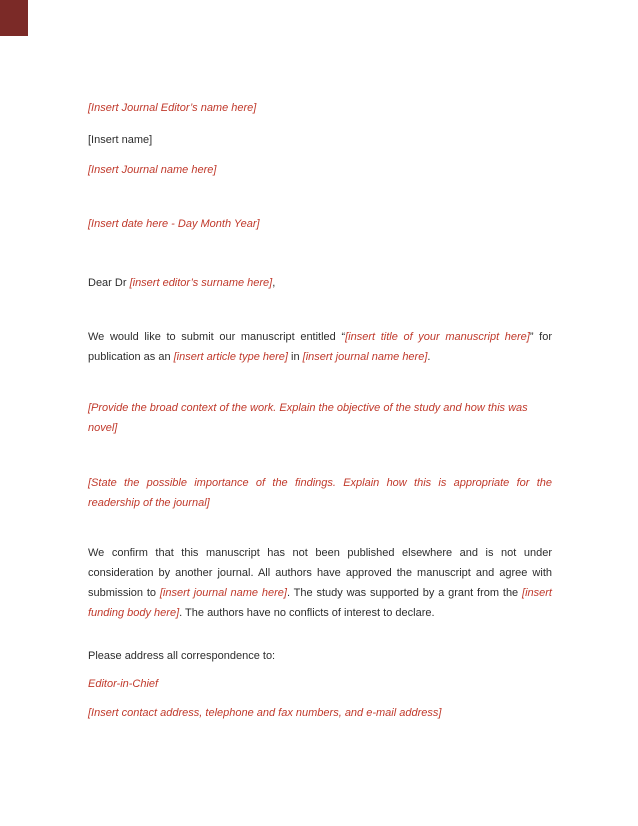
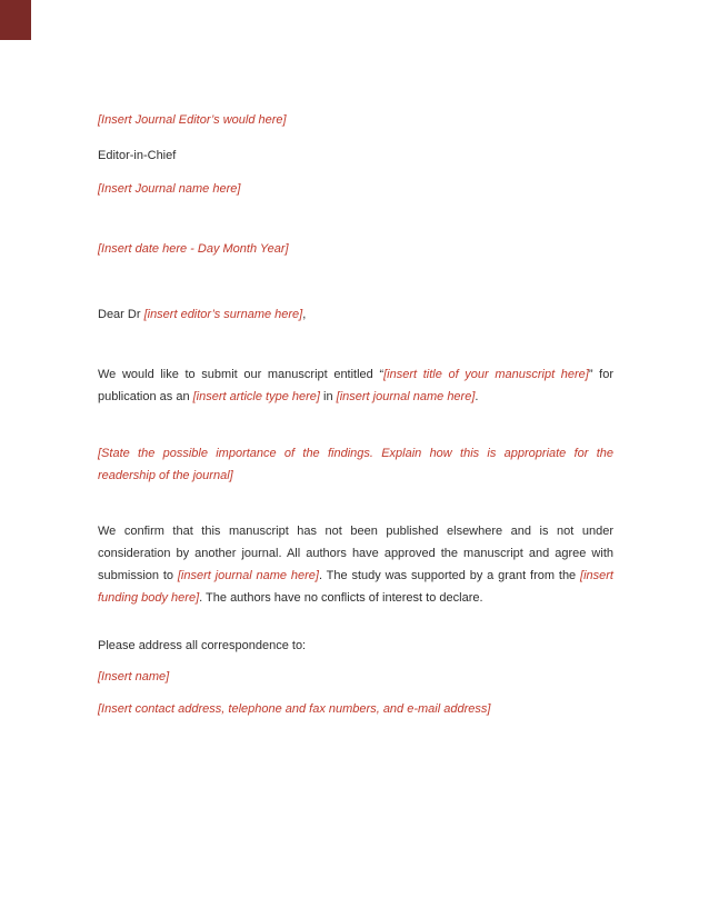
- [Insert Journal Editor’s name here]
+ [Insert Journal Editor’s would here]
- [Insert name]
+ Editor-in-Chief
  [Insert Journal name here]
  [Insert date here - Day Month Year]
  Dear Dr [insert editor’s surname here],
  We would like to submit our manuscript entitled “[insert title of your manuscript here]” for publication as an [insert article type here] in [insert journal name here].
- [Provide the broad context of the work. Explain the objective of the study and how this was novel]
  [State the possible importance of the findings. Explain how this is appropriate for the readership of the journal]
  We confirm that this manuscript has not been published elsewhere and is not under consideration by another journal. All authors have approved the manuscript and agree with submission to [insert journal name here]. The study was supported by a grant from the [insert funding body here]. The authors have no conflicts of interest to declare.
  Please address all correspondence to:
- Editor-in-Chief
+ [Insert name]
  [Insert contact address, telephone and fax numbers, and e-mail address]
